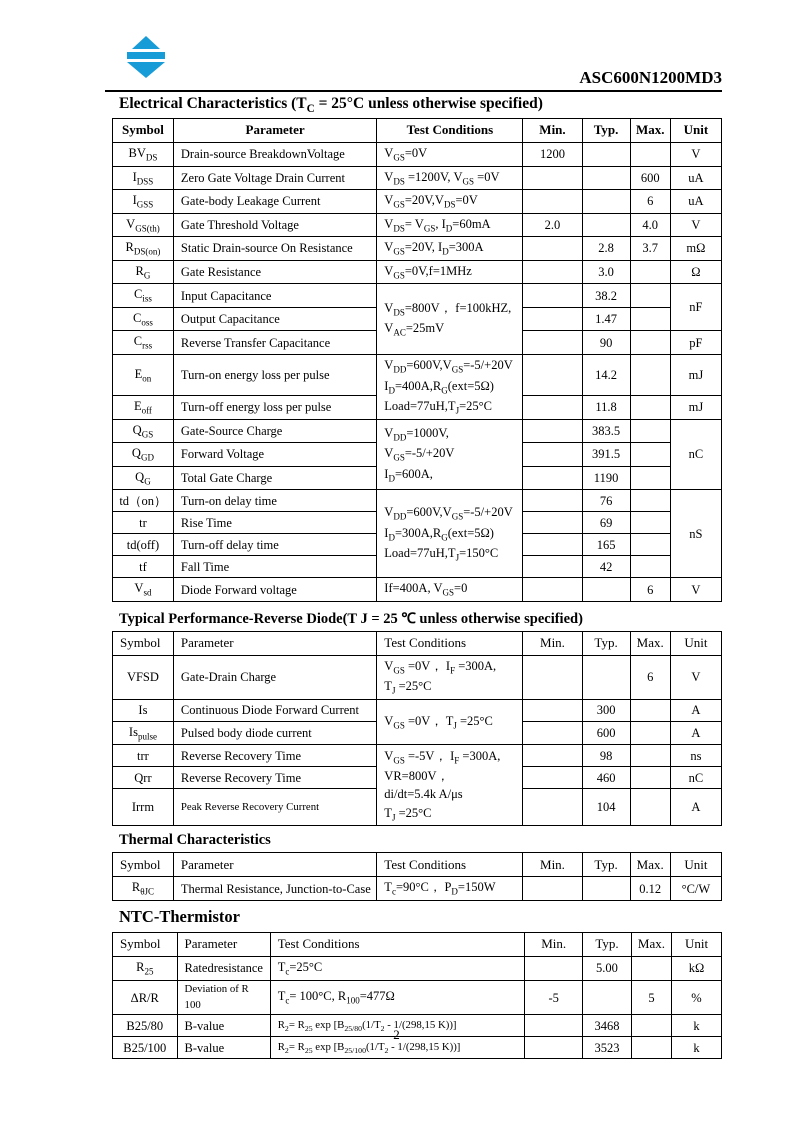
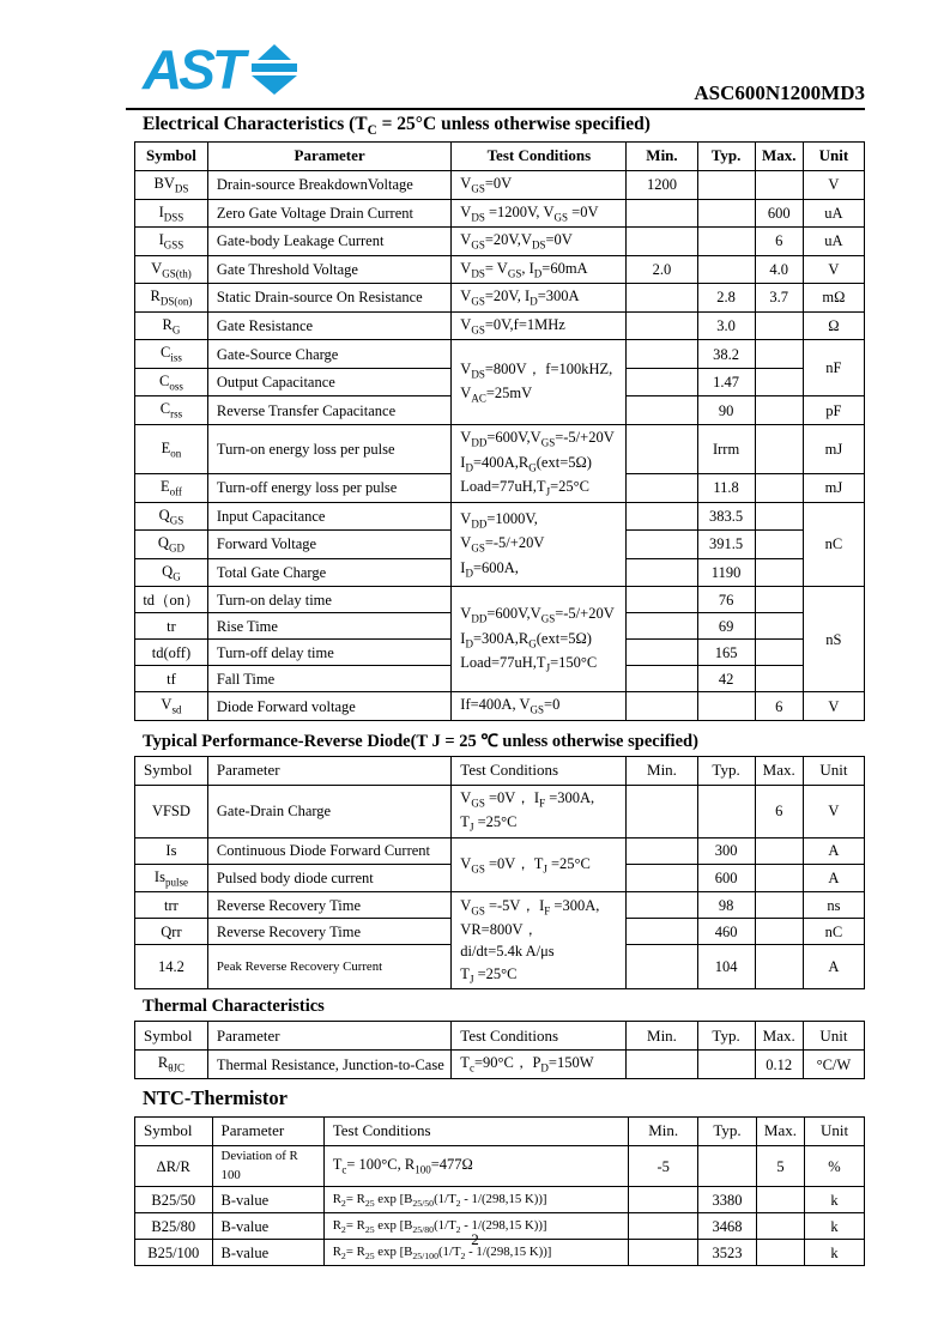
+ AST
  ASC600N1200MD3
  Electrical Characteristics (TC = 25°C unless otherwise specified)
  Symbol	Parameter	Test Conditions	Min.	Typ.	Max.	Unit
  BVDS	Drain-source BreakdownVoltage	VGS=0V	1200			V
  IDSS	Zero Gate Voltage Drain Current	VDS =1200V, VGS =0V			600	uA
  IGSS	Gate-body Leakage Current	VGS=20V,VDS=0V			6	uA
  VGS(th)	Gate Threshold Voltage	VDS= VGS, ID=60mA	2.0		4.0	V
  RDS(on)	Static Drain-source On Resistance	VGS=20V, ID=300A		2.8	3.7	mΩ
  RG	Gate Resistance	VGS=0V,f=1MHz		3.0		Ω
- Ciss	Input Capacitance	VDS=800V， f=100kHZ,VAC=25mV		38.2		nF
+ Ciss	Gate-Source Charge	VDS=800V， f=100kHZ,VAC=25mV		38.2		nF
  Coss	Output Capacitance		1.47
  Crss	Reverse Transfer Capacitance		90		pF
- Eon	Turn-on energy loss per pulse	VDD=600V,VGS=-5/+20VID=400A,RG(ext=5Ω)Load=77uH,TJ=25°C		14.2		mJ
+ Eon	Turn-on energy loss per pulse	VDD=600V,VGS=-5/+20VID=400A,RG(ext=5Ω)Load=77uH,TJ=25°C		Irrm		mJ
  Eoff	Turn-off energy loss per pulse		11.8		mJ
- QGS	Gate-Source Charge	VDD=1000V, VGS=-5/+20VID=600A,		383.5		nC
+ QGS	Input Capacitance	VDD=1000V, VGS=-5/+20VID=600A,		383.5		nC
  QGD	Forward Voltage		391.5
  QG	Total Gate Charge		1190
  td（on）	Turn-on delay time	VDD=600V,VGS=-5/+20VID=300A,RG(ext=5Ω)Load=77uH,TJ=150°C		76		nS
  tr	Rise Time		69
  td(off)	Turn-off delay time		165
  tf	Fall Time		42
  Vsd	Diode Forward voltage	If=400A, VGS=0			6	V
  Typical Performance-Reverse Diode(T J = 25 ℃ unless otherwise specified)
  Symbol	Parameter	Test Conditions	Min.	Typ.	Max.	Unit
  VFSD	Gate-Drain Charge	VGS =0V， IF =300A,TJ =25°C			6	V
  Is	Continuous Diode Forward Current	VGS =0V， TJ =25°C		300		A
  Ispulse	Pulsed body diode current		600		A
  trr	Reverse Recovery Time	VGS =-5V， IF =300A,VR=800V，di/dt=5.4k A/μsTJ =25°C		98		ns
  Qrr	Reverse Recovery Time		460		nC
- Irrm	Peak Reverse Recovery Current		104		A
+ 14.2	Peak Reverse Recovery Current		104		A
  Thermal Characteristics
  Symbol	Parameter	Test Conditions	Min.	Typ.	Max.	Unit
  RθJC	Thermal Resistance, Junction-to-Case	Tc=90°C， PD=150W			0.12	°C/W
  NTC-Thermistor
  Symbol	Parameter	Test Conditions	Min.	Typ.	Max.	Unit
- R25	Ratedresistance	Tc=25°C		5.00		kΩ
  ΔR/R	Deviation of R 100	Tc= 100°C, R100=477Ω	-5		5	%
+ B25/50	B-value	R2= R25 exp [B25/50(1/T2 - 1/(298,15 K))]		3380		k
  B25/80	B-value	R2= R25 exp [B25/80(1/T2 - 1/(298,15 K))]		3468		k
  B25/100	B-value	R2= R25 exp [B25/100(1/T2 - 1/(298,15 K))]		3523		k
  2
